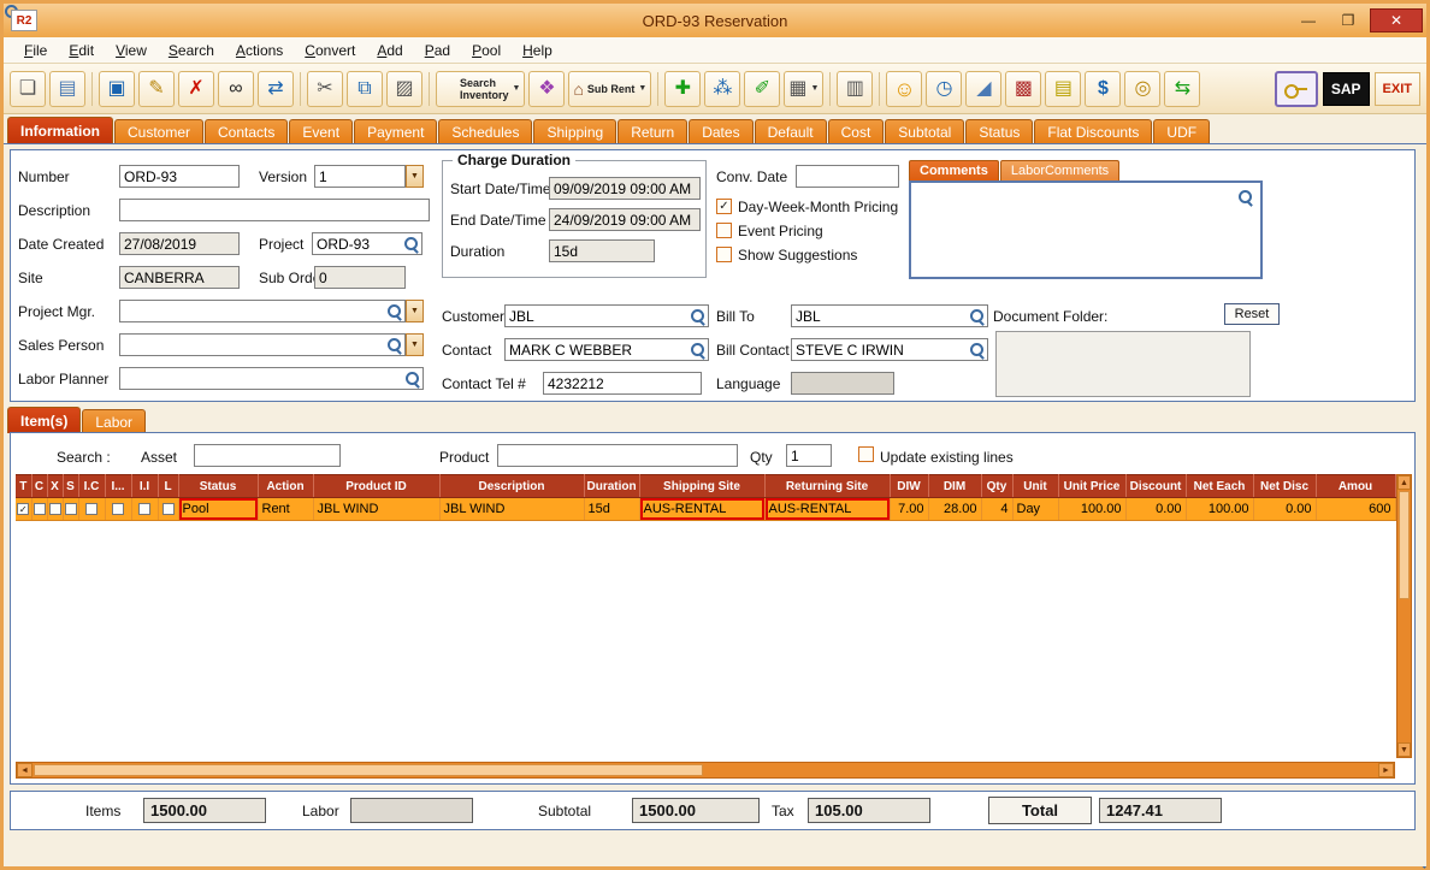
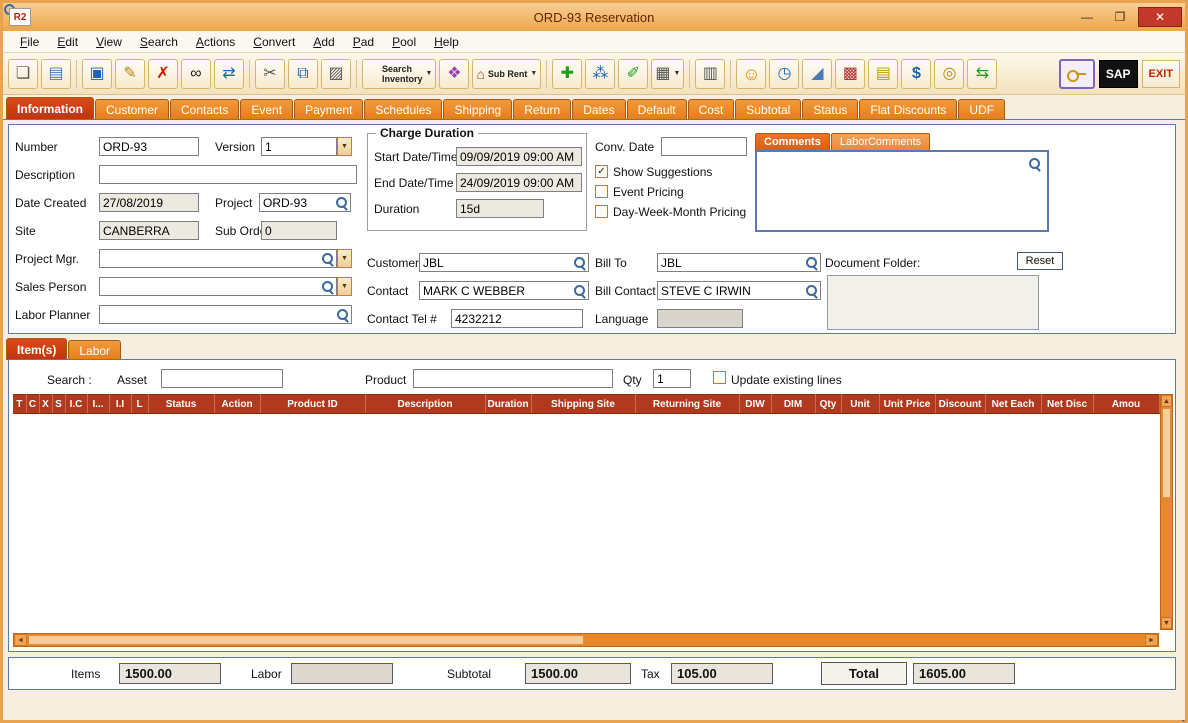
  R2
  ORD-93 Reservation
  —
  ❐
  ✕
  File
  Edit
  View
  Search
  Actions
  Convert
  Add
  Pad
  Pool
  Help
  ❏
  ▤
  ▣
  ✎
  ✗
  ∞
  ⇄
  ✂
  ⧉
  ▨
  Search
  Inventory
  ❖
  ⌂
  Sub Rent
  ✚
  ⁂
  ✐
  ▦
  ▥
  ☺
  ◷
  ◢
  ▩
  ▤
  $
  ◎
  ⇆
  SAP
  EXIT
  Information
  Customer
  Contacts
  Event
  Payment
  Schedules
  Shipping
  Return
  Dates
  Default
  Cost
  Subtotal
  Status
  Flat Discounts
  UDF
  Number
  ORD-93
  Version
  1
  Description
  Date Created
  27/08/2019
  Project
  ORD-93
  Site
  CANBERRA
  0
  Project Mgr.
  Sales Person
  Labor Planner
  Charge Duration
  Start Date/Time
  09/09/2019 09:00 AM
  End Date/Time
  24/09/2019 09:00 AM
  Duration
  15d
  Conv. Date
  ✓
- Day-Week-Month Pricing
+ Show Suggestions
  Event Pricing
- Show Suggestions
+ Day-Week-Month Pricing
  Comments
  LaborComments
  Customer
  JBL
  Bill To
  JBL
  Contact
  MARK C WEBBER
  Bill Contact
  STEVE C IRWIN
  Contact Tel #
  4232212
  Language
  Document Folder:
  Reset
  Item(s)
  Labor
  Search :
  Asset
  Product
  Qty
  1
  Update existing lines
  T	C	X	S	I.C	I...	I.I	L	Status	Action	Product ID	Description	Duration	Shipping Site	Returning Site	DIW	DIM	Qty	Unit	Unit Price	Discount	Net Each	Net Disc	Amou
- ✓								Pool	Rent	JBL WIND	JBL WIND	15d	AUS-RENTAL	AUS-RENTAL	7.00	28.00	4	Day	100.00	0.00	100.00	0.00	600
  Items
  1500.00
  Labor
  Subtotal
  1500.00
  Tax
  105.00
  Total
- 1247.41
+ 1605.00
